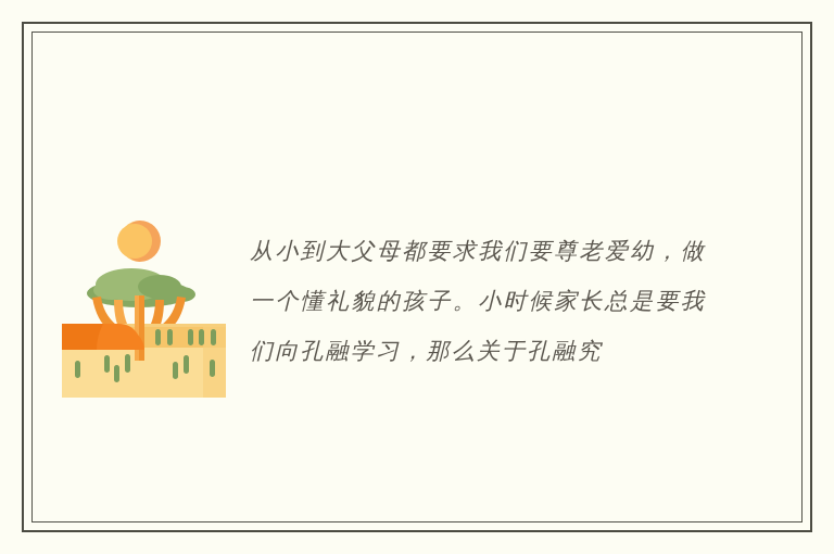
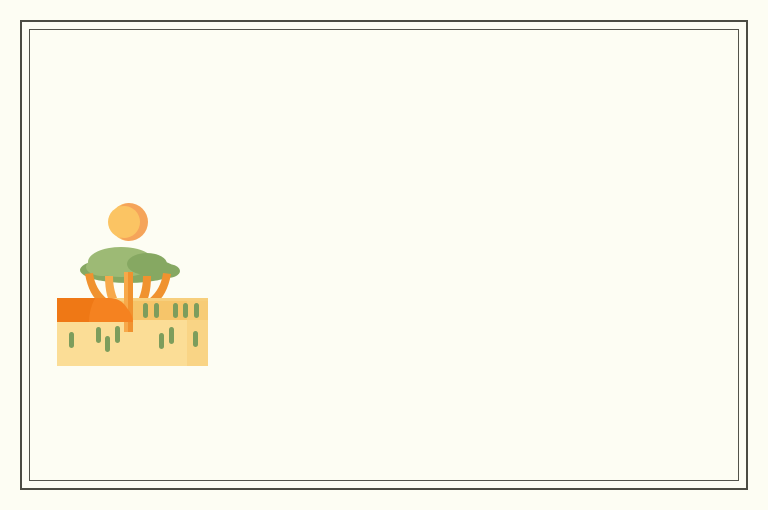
- 从小到大父母都要求我们要尊老爱幼，做一个懂礼貌的孩子。小时候家长总是要我们向孔融学习，那么关于孔融究
